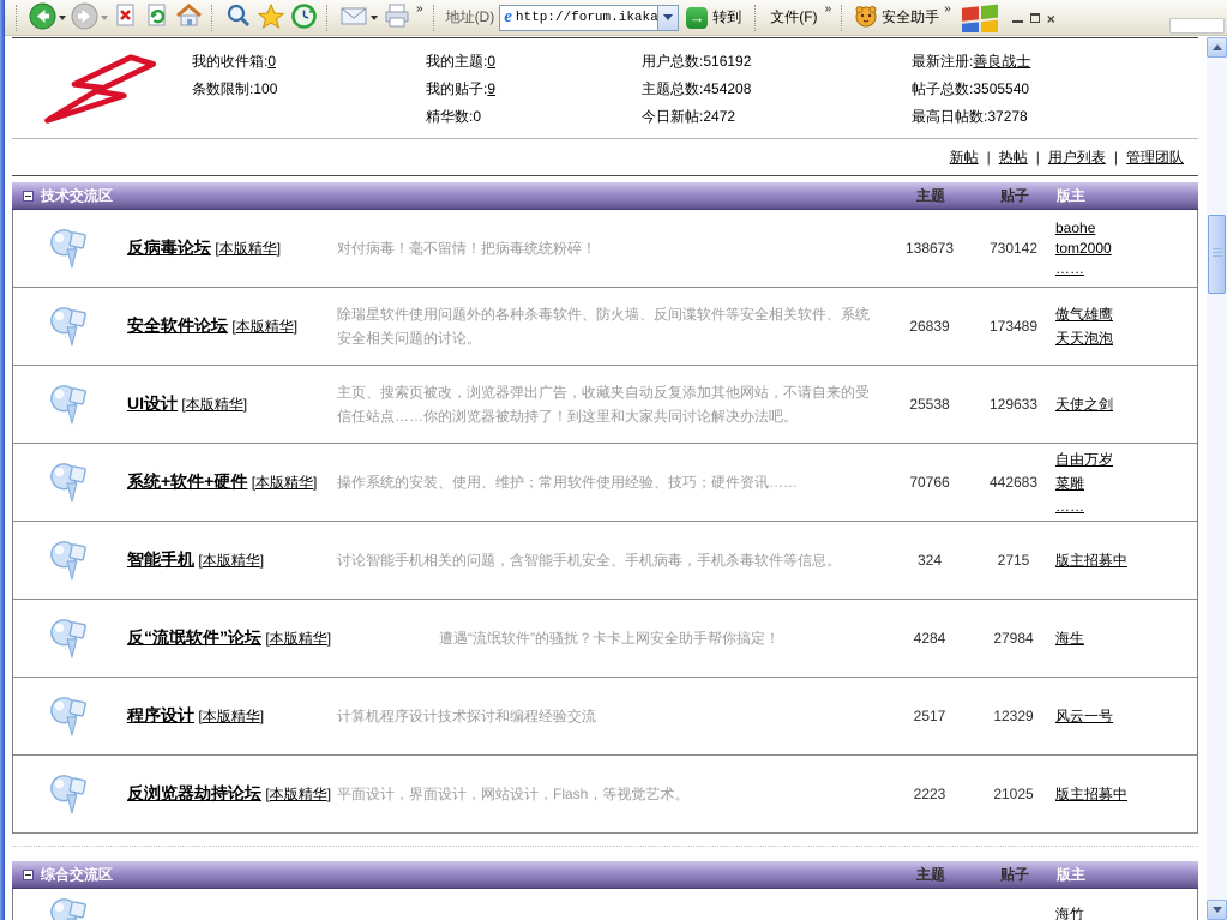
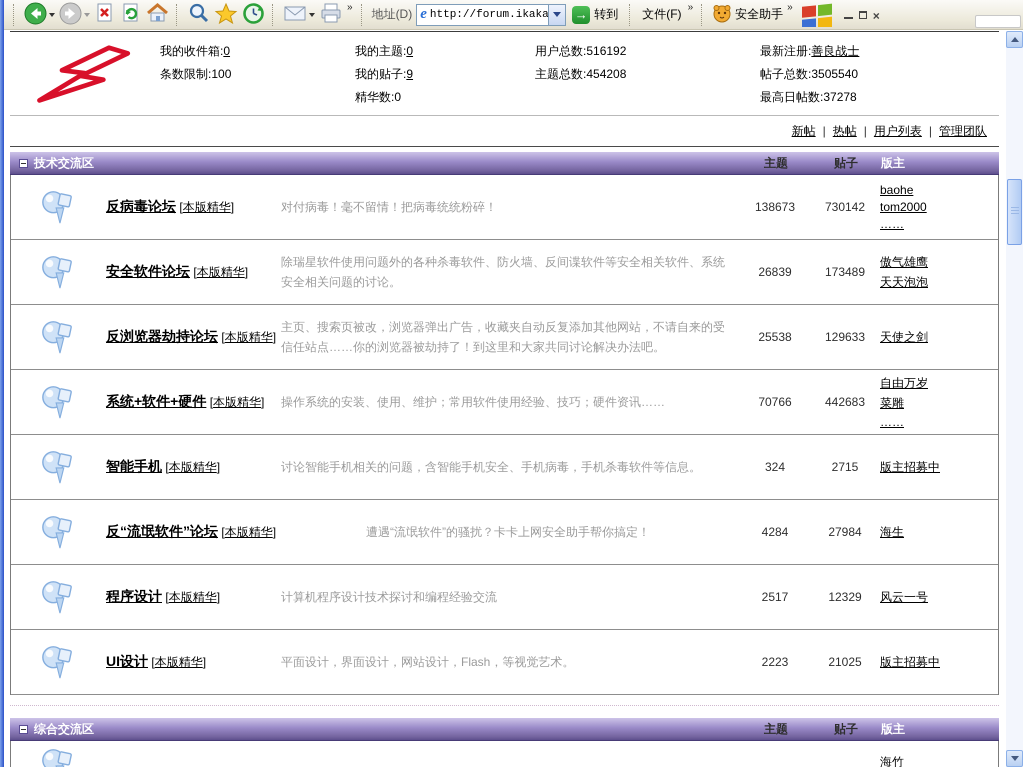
  »
  地址(D)
  e
  http://forum.ikaka
  →
  转到
  文件(F)
  »
  安全助手
  »
  ×
  我的收件箱:0
  条数限制:100
  我的主题:0
  我的贴子:9
  精华数:0
  用户总数:516192
  主题总数:454208
- 今日新帖:2472
  最新注册:善良战士
  帖子总数:3505540
  最高日帖数:37278
  新帖 | 热帖 | 用户列表 | 管理团队
  技术交流区
  主题
  贴子
  版主
  反病毒论坛 [本版精华]
  对付病毒！毫不留情！把病毒统统粉碎！
  138673
  730142
  baohe
  tom2000
  ……
  安全软件论坛 [本版精华]
  除瑞星软件使用问题外的各种杀毒软件、防火墙、反间谍软件等安全相关软件、系统安全相关问题的讨论。
  26839
  173489
  傲气雄鹰
  天天泡泡
- UI设计 [本版精华]
+ 反浏览器劫持论坛 [本版精华]
  主页、搜索页被改，浏览器弹出广告，收藏夹自动反复添加其他网站，不请自来的受信任站点……你的浏览器被劫持了！到这里和大家共同讨论解决办法吧。
  25538
  129633
  天使之剑
  系统+软件+硬件 [本版精华]
  操作系统的安装、使用、维护；常用软件使用经验、技巧；硬件资讯……
  70766
  442683
  自由万岁
  菜雕
  ……
  智能手机 [本版精华]
  讨论智能手机相关的问题，含智能手机安全、手机病毒，手机杀毒软件等信息。
  324
  2715
  版主招募中
  反“流氓软件”论坛 [本版精华]
  遭遇“流氓软件”的骚扰？卡卡上网安全助手帮你搞定！
  4284
  27984
  海生
  程序设计 [本版精华]
  计算机程序设计技术探讨和编程经验交流
  2517
  12329
  风云一号
- 反浏览器劫持论坛 [本版精华]
+ UI设计 [本版精华]
  平面设计，界面设计，网站设计，Flash，等视觉艺术。
  2223
  21025
  版主招募中
  综合交流区
  主题
  贴子
  版主
  海竹
